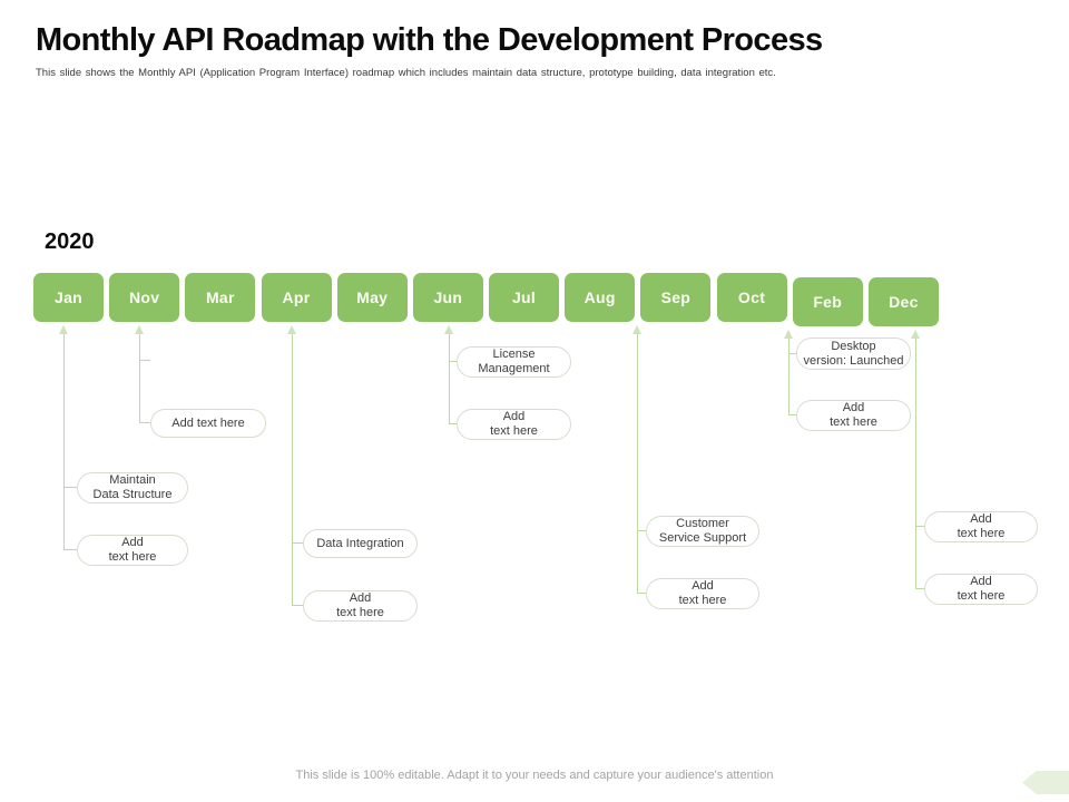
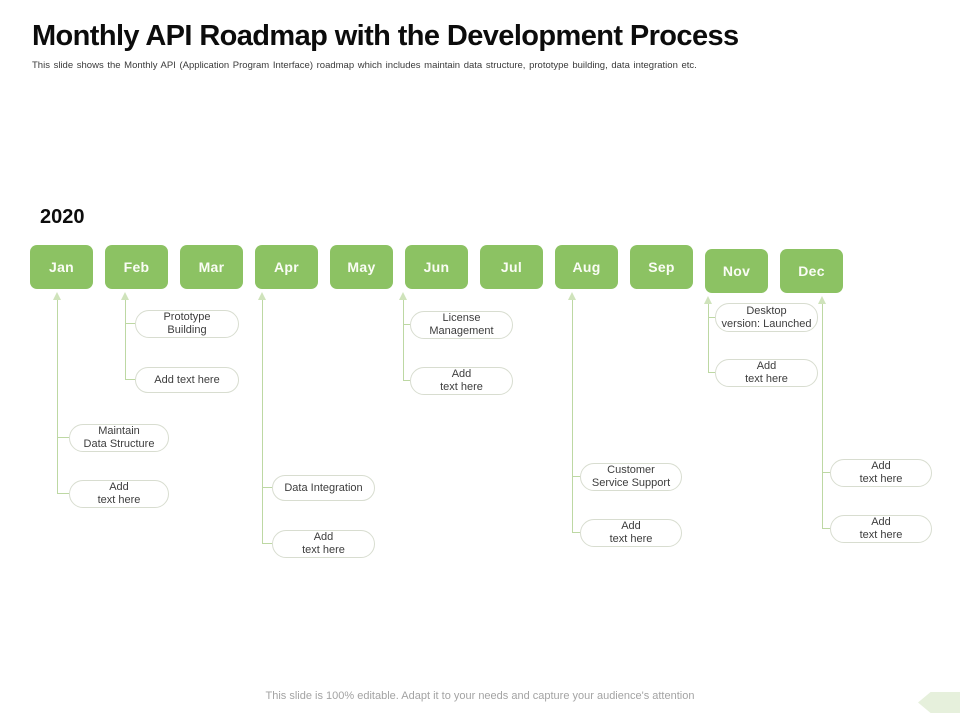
  Monthly API Roadmap with the Development Process
  This slide shows the Monthly API (Application Program Interface) roadmap which includes maintain data structure, prototype building, data integration etc.
  2020
  Jan
- Nov
+ Feb
  Mar
  Apr
  May
  Jun
  Jul
  Aug
  Sep
- Oct
- Feb
+ Nov
  Dec
+ Prototype
+ Building
  Add text here
  Maintain
  Data Structure
  Add
  text here
  Data Integration
  Add
  text here
  License
  Management
  Add
  text here
  Customer
  Service Support
  Add
  text here
  Desktop
  version: Launched
  Add
  text here
  Add
  text here
  Add
  text here
  This slide is 100% editable. Adapt it to your needs and capture your audience's attention
